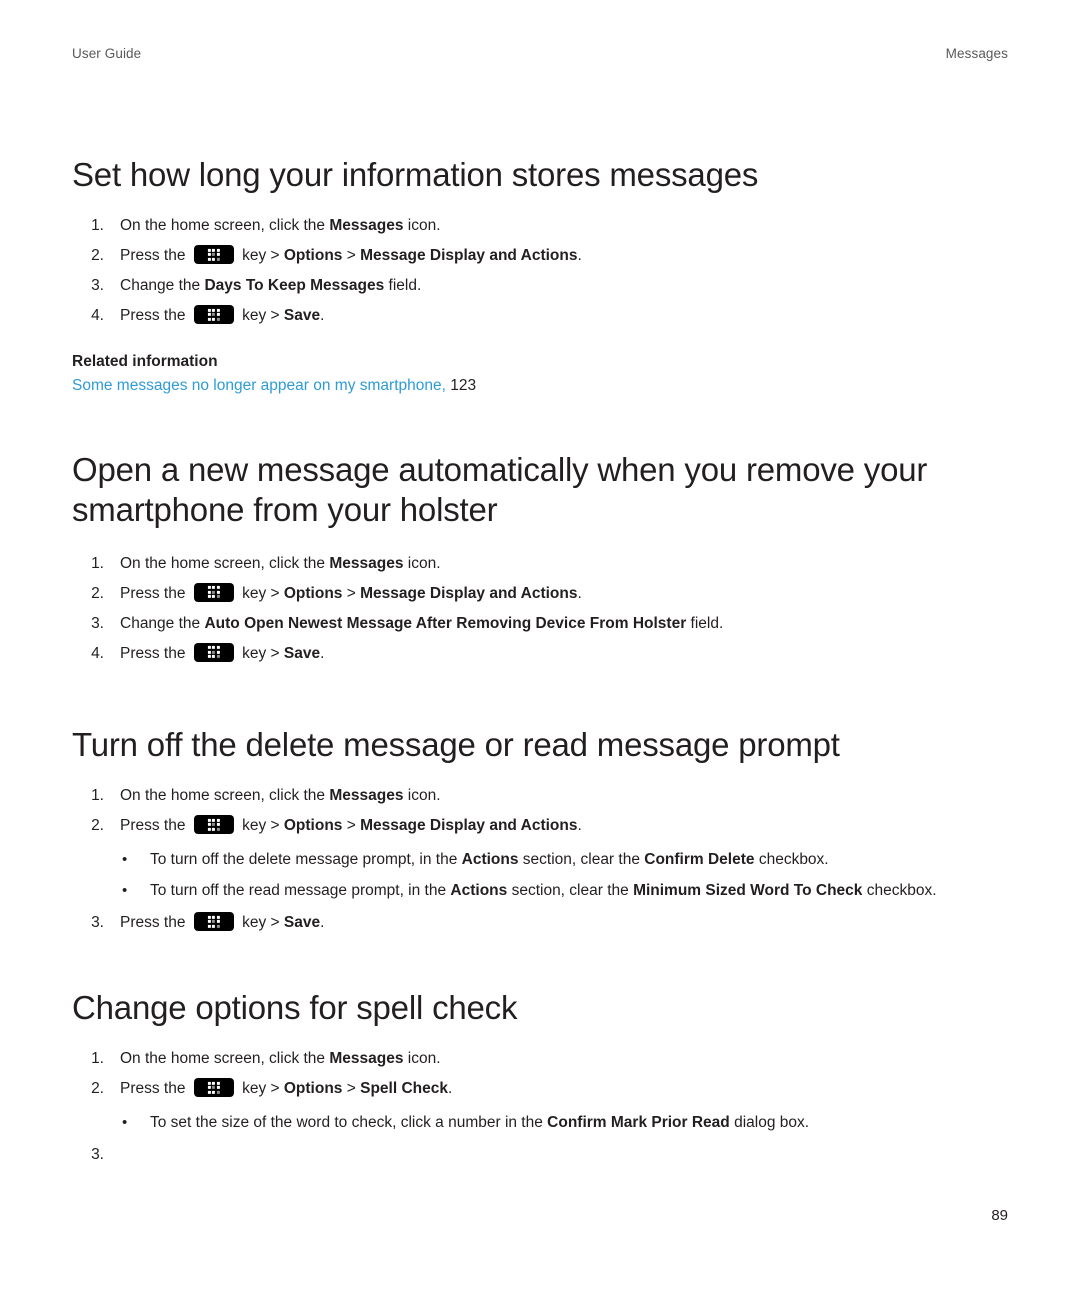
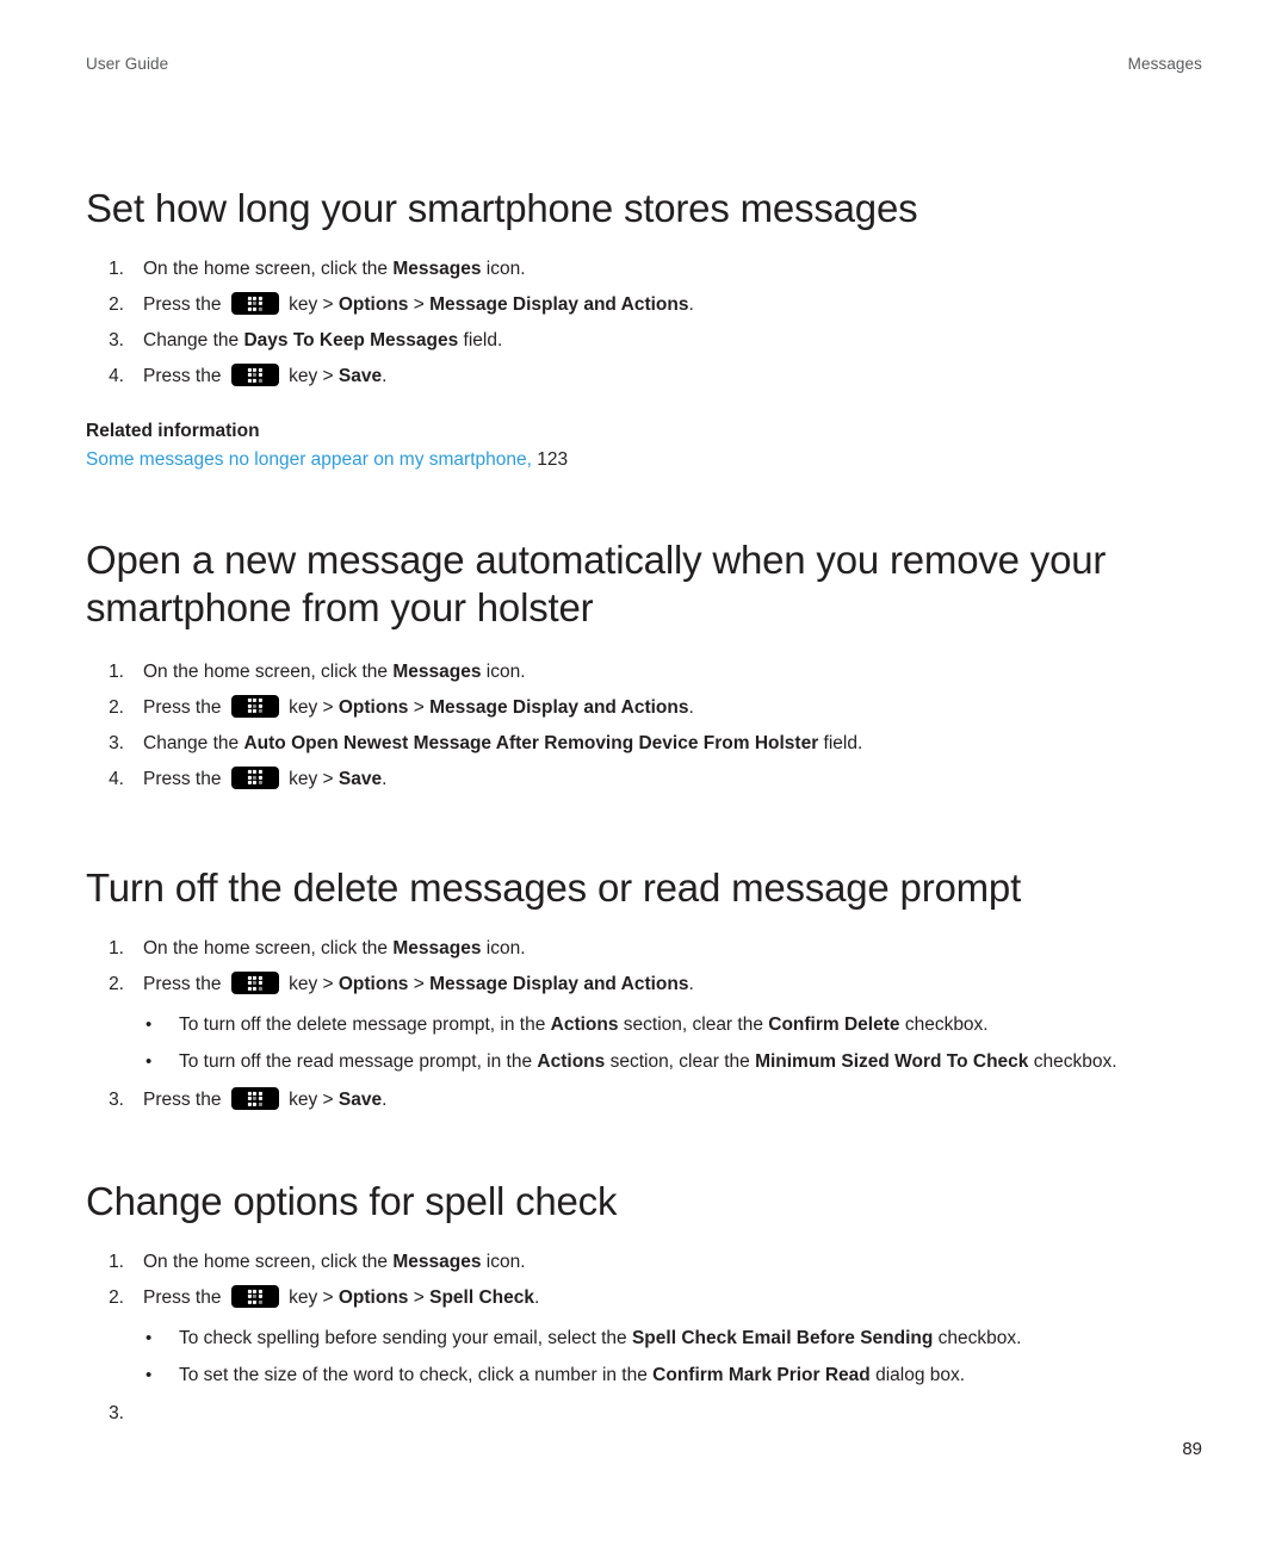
  User Guide
  Messages
- Set how long your information stores messages
+ Set how long your smartphone stores messages
  1.
  On the home screen, click the Messages icon.
  2.
  Press the key > Options > Message Display and Actions.
  3.
  Change the Days To Keep Messages field.
  4.
  Press the key > Save.
  Related information
  Some messages no longer appear on my smartphone, 123
  Open a new message automatically when you remove your smartphone from your holster
  1.
  On the home screen, click the Messages icon.
  2.
  Press the key > Options > Message Display and Actions.
  3.
  Change the Auto Open Newest Message After Removing Device From Holster field.
  4.
  Press the key > Save.
- Turn off the delete message or read message prompt
+ Turn off the delete messages or read message prompt
  1.
  On the home screen, click the Messages icon.
  2.
  Press the key > Options > Message Display and Actions.
  To turn off the delete message prompt, in the Actions section, clear the Confirm Delete checkbox.
  To turn off the read message prompt, in the Actions section, clear the Minimum Sized Word To Check checkbox.
  3.
  Press the key > Save.
  Change options for spell check
  1.
  On the home screen, click the Messages icon.
  2.
  Press the key > Options > Spell Check.
+ To check spelling before sending your email, select the Spell Check Email Before Sending checkbox.
  To set the size of the word to check, click a number in the Confirm Mark Prior Read dialog box.
  3.
  89
